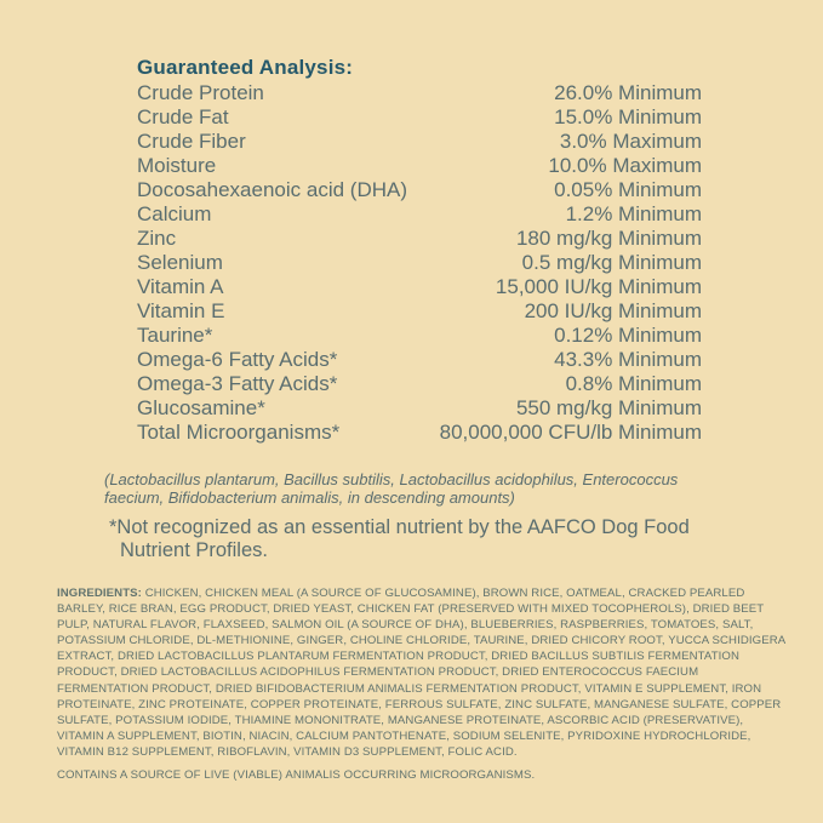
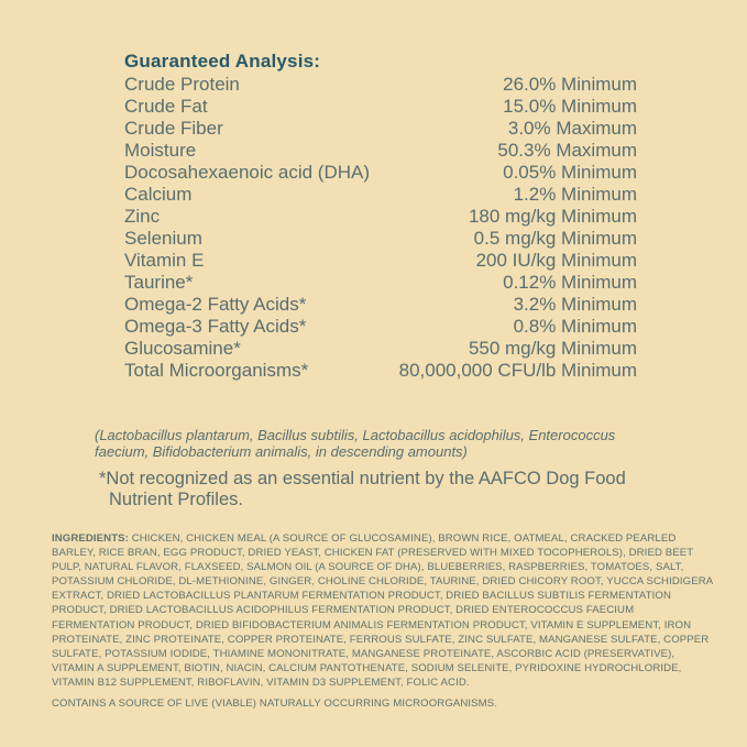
  Guaranteed Analysis:
  Crude Protein
  26.0% Minimum
  Crude Fat
  15.0% Minimum
  Crude Fiber
  3.0% Maximum
  Moisture
- 10.0% Maximum
+ 50.3% Maximum
  Docosahexaenoic acid (DHA)
  0.05% Minimum
  Calcium
  1.2% Minimum
  Zinc
  180 mg/kg Minimum
  Selenium
  0.5 mg/kg Minimum
- Vitamin A
- 15,000 IU/kg Minimum
  Vitamin E
  200 IU/kg Minimum
  Taurine*
  0.12% Minimum
- Omega-6 Fatty Acids*
+ Omega-2 Fatty Acids*
- 43.3% Minimum
+ 3.2% Minimum
  Omega-3 Fatty Acids*
  0.8% Minimum
  Glucosamine*
  550 mg/kg Minimum
  Total Microorganisms*
  80,000,000 CFU/lb Minimum
  (Lactobacillus plantarum, Bacillus subtilis, Lactobacillus acidophilus, Enterococcus faecium, Bifidobacterium animalis, in descending amounts)
  *Not recognized as an essential nutrient by the AAFCO Dog Food Nutrient Profiles.
  INGREDIENTS: CHICKEN, CHICKEN MEAL (A SOURCE OF GLUCOSAMINE), BROWN RICE, OATMEAL, CRACKED PEARLED BARLEY, RICE BRAN, EGG PRODUCT, DRIED YEAST, CHICKEN FAT (PRESERVED WITH MIXED TOCOPHEROLS), DRIED BEET PULP, NATURAL FLAVOR, FLAXSEED, SALMON OIL (A SOURCE OF DHA), BLUEBERRIES, RASPBERRIES, TOMATOES, SALT, POTASSIUM CHLORIDE, DL-METHIONINE, GINGER, CHOLINE CHLORIDE, TAURINE, DRIED CHICORY ROOT, YUCCA SCHIDIGERA EXTRACT, DRIED LACTOBACILLUS PLANTARUM FERMENTATION PRODUCT, DRIED BACILLUS SUBTILIS FERMENTATION PRODUCT, DRIED LACTOBACILLUS ACIDOPHILUS FERMENTATION PRODUCT, DRIED ENTEROCOCCUS FAECIUM FERMENTATION PRODUCT, DRIED BIFIDOBACTERIUM ANIMALIS FERMENTATION PRODUCT, VITAMIN E SUPPLEMENT, IRON PROTEINATE, ZINC PROTEINATE, COPPER PROTEINATE, FERROUS SULFATE, ZINC SULFATE, MANGANESE SULFATE, COPPER SULFATE, POTASSIUM IODIDE, THIAMINE MONONITRATE, MANGANESE PROTEINATE, ASCORBIC ACID (PRESERVATIVE), VITAMIN A SUPPLEMENT, BIOTIN, NIACIN, CALCIUM PANTOTHENATE, SODIUM SELENITE, PYRIDOXINE HYDROCHLORIDE, VITAMIN B12 SUPPLEMENT, RIBOFLAVIN, VITAMIN D3 SUPPLEMENT, FOLIC ACID.
- CONTAINS A SOURCE OF LIVE (VIABLE) ANIMALIS OCCURRING MICROORGANISMS.
+ CONTAINS A SOURCE OF LIVE (VIABLE) NATURALLY OCCURRING MICROORGANISMS.
